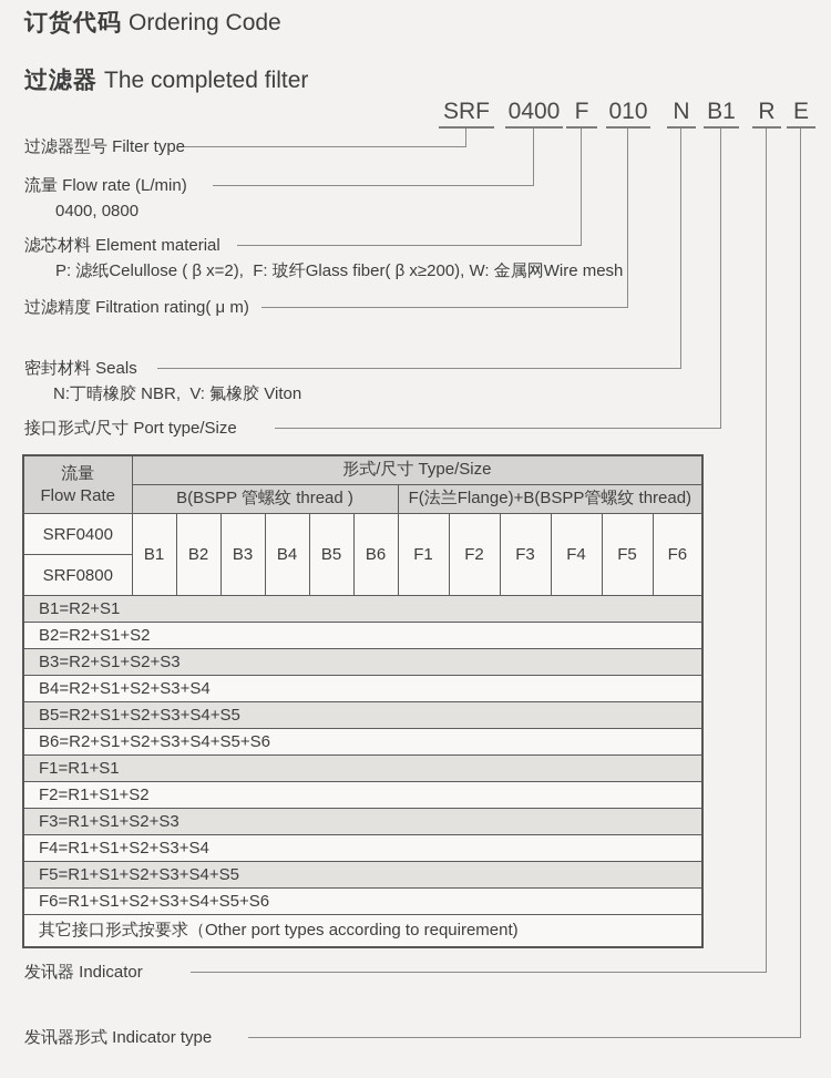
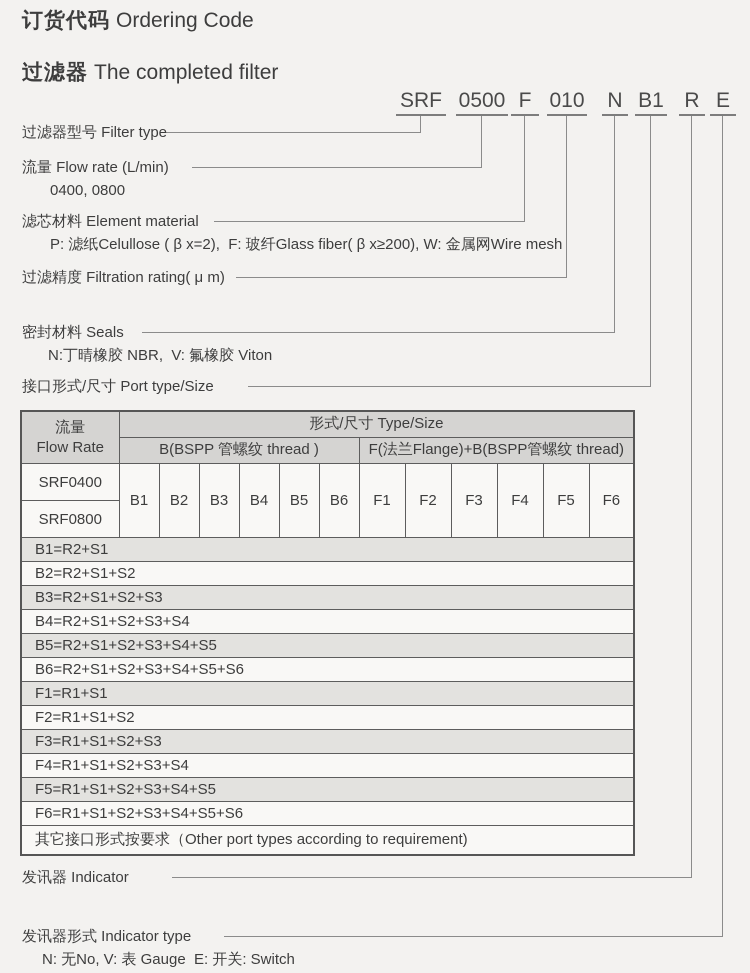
  订货代码 Ordering Code
  过滤器 The completed filter
  SRF
- 0400
+ 0500
  F
  010
  N
  B1
  R
  E
  过滤器型号 Filter type
  流量 Flow rate (L/min)
  0400, 0800
  滤芯材料 Element material
  P: 滤纸Celullose ( β x=2), F: 玻纤Glass fiber( β x≥200), W: 金属网Wire mesh
  过滤精度 Filtration rating( μ m)
  密封材料 Seals
  N:丁晴橡胶 NBR, V: 氟橡胶 Viton
  接口形式/尺寸 Port type/Size
  发讯器 Indicator
  发讯器形式 Indicator type
+ N: 无No, V: 表 Gauge E: 开关: Switch
  流量Flow Rate	形式/尺寸 Type/Size
  B(BSPP 管螺纹 thread )	F(法兰Flange)+B(BSPP管螺纹 thread)
  SRF0400	B1	B2	B3	B4	B5	B6	F1	F2	F3	F4	F5	F6
  SRF0800
  B1=R2+S1
  B2=R2+S1+S2
  B3=R2+S1+S2+S3
  B4=R2+S1+S2+S3+S4
  B5=R2+S1+S2+S3+S4+S5
  B6=R2+S1+S2+S3+S4+S5+S6
  F1=R1+S1
  F2=R1+S1+S2
  F3=R1+S1+S2+S3
  F4=R1+S1+S2+S3+S4
  F5=R1+S1+S2+S3+S4+S5
  F6=R1+S1+S2+S3+S4+S5+S6
  其它接口形式按要求（Other port types according to requirement)
